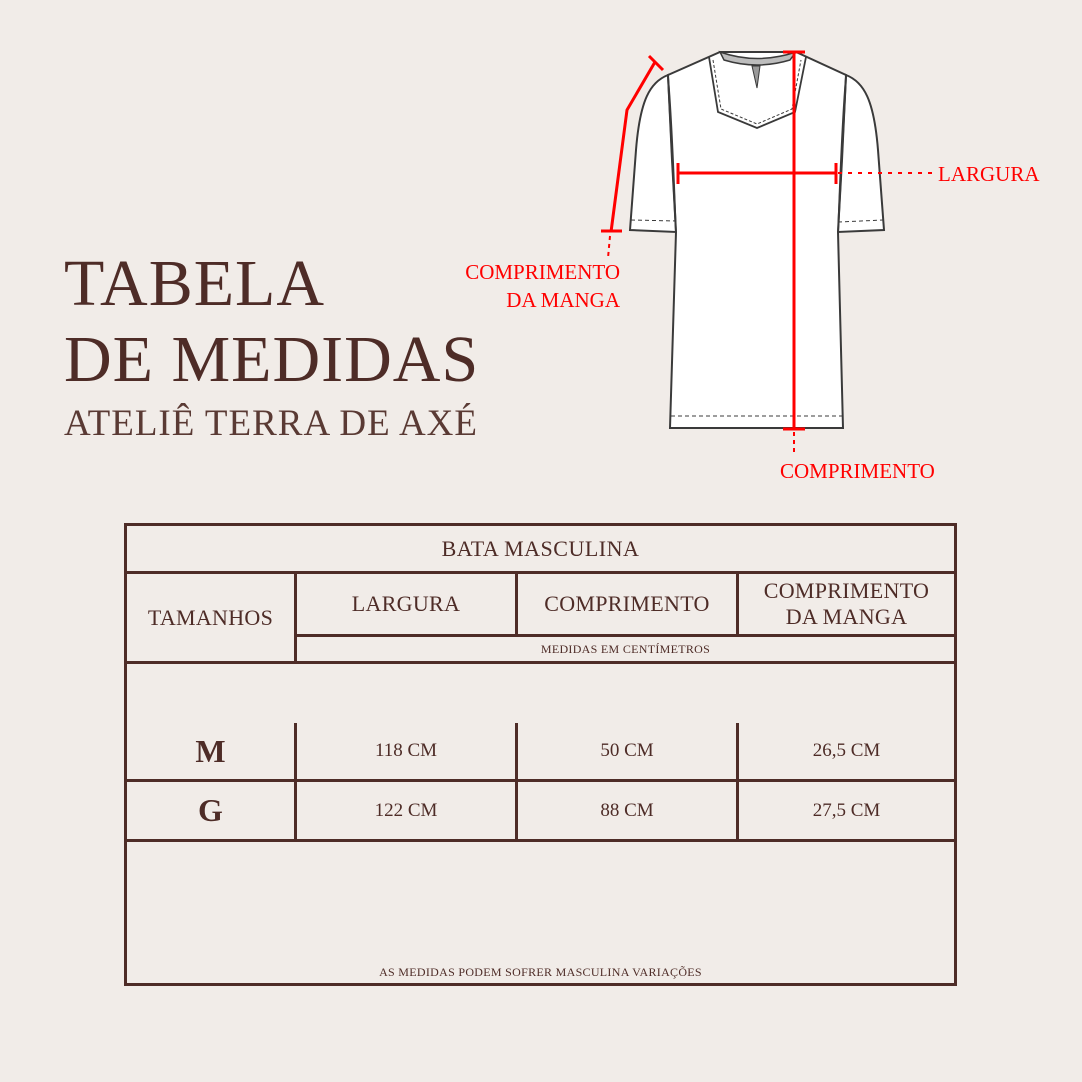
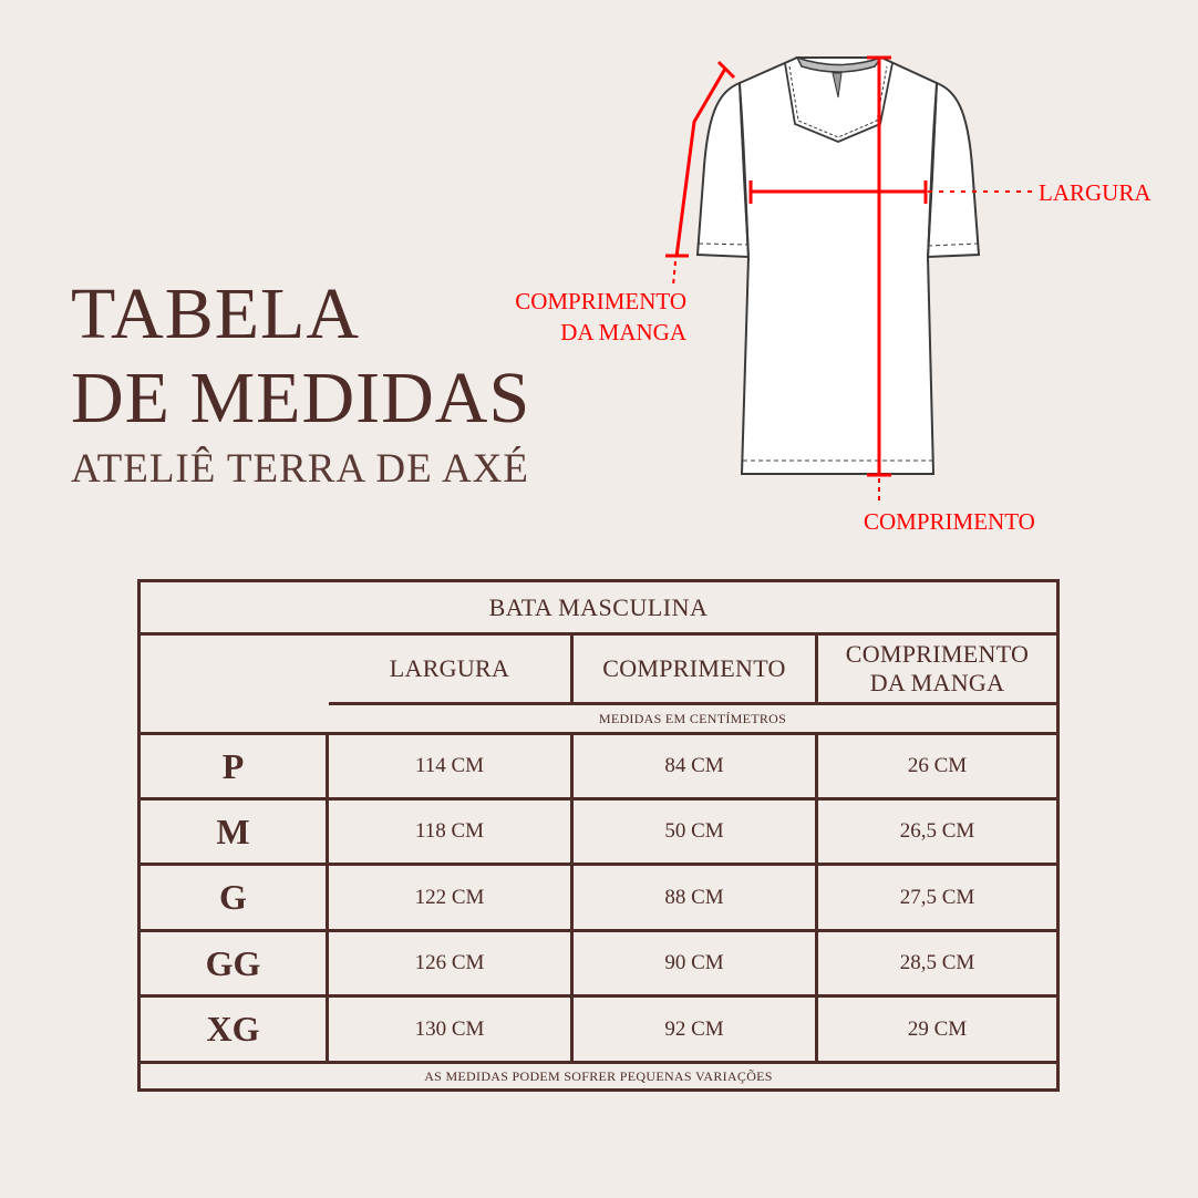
  TABELA
  DE MEDIDAS
  ATELIÊ TERRA DE AXÉ
  LARGURA
  COMPRIMENTO
  DA MANGA
  COMPRIMENTO
  BATA MASCULINA
- TAMANHOS
  LARGURA
  COMPRIMENTO
  COMPRIMENTO
  DA MANGA
  MEDIDAS EM CENTÍMETROS
+ P
+ 114 CM
+ 84 CM
+ 26 CM
  M
  118 CM
  50 CM
  26,5 CM
  G
  122 CM
  88 CM
  27,5 CM
+ GG
+ 126 CM
+ 90 CM
+ 28,5 CM
+ XG
+ 130 CM
+ 92 CM
+ 29 CM
- AS MEDIDAS PODEM SOFRER MASCULINA VARIAÇÕES
+ AS MEDIDAS PODEM SOFRER PEQUENAS VARIAÇÕES
